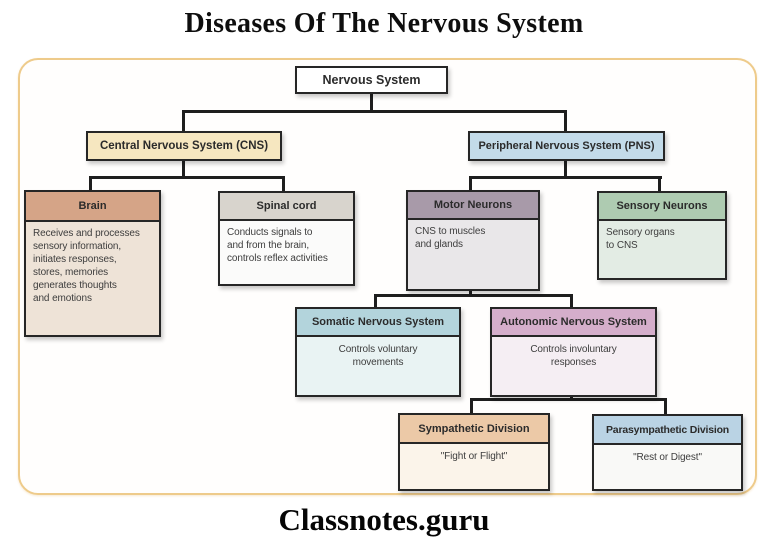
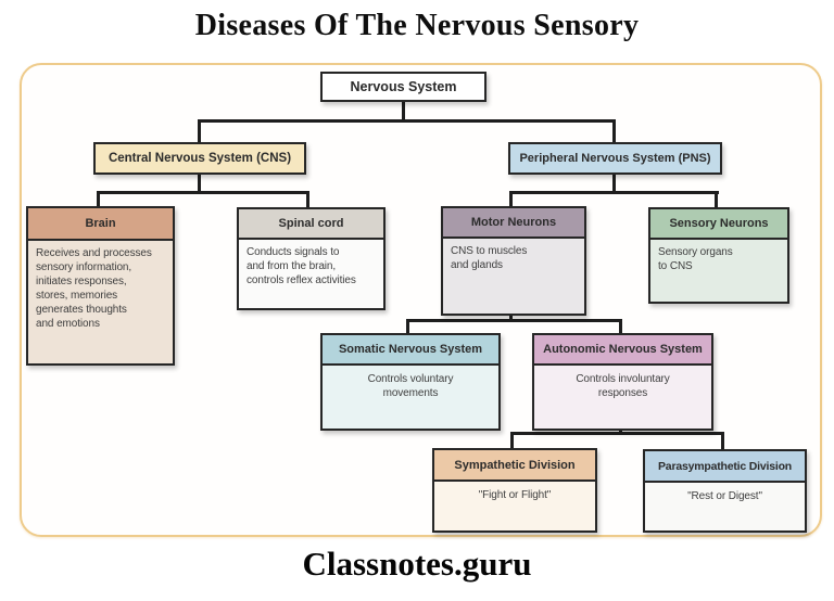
- Diseases Of The Nervous System
+ Diseases Of The Nervous Sensory
  Nervous System
  Central Nervous System (CNS)
  Peripheral Nervous System (PNS)
  Brain
  Receives and processes
  sensory information,
  initiates responses,
  stores, memories
  generates thoughts
  and emotions
  Spinal cord
  Conducts signals to
  and from the brain,
  controls reflex activities
  Motor Neurons
  CNS to muscles
  and glands
  Sensory Neurons
  Sensory organs
  to CNS
  Somatic Nervous System
  Controls voluntary
  movements
  Autonomic Nervous System
  Controls involuntary
  responses
  Sympathetic Division
  "Fight or Flight"
  Parasympathetic Division
  "Rest or Digest"
  Classnotes.guru
